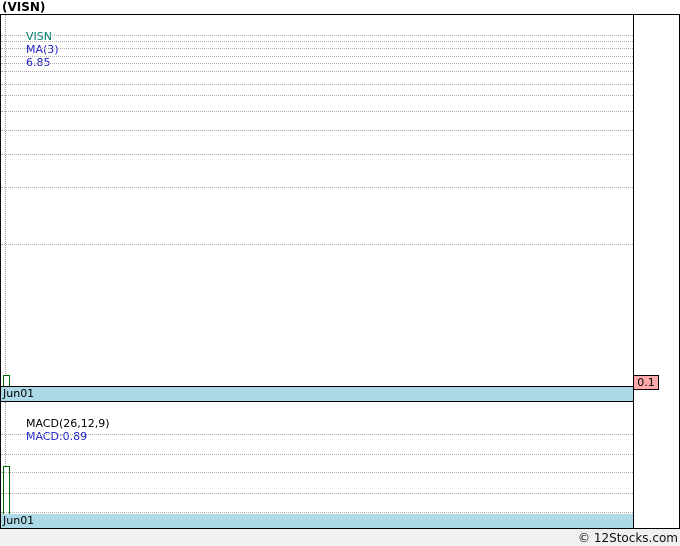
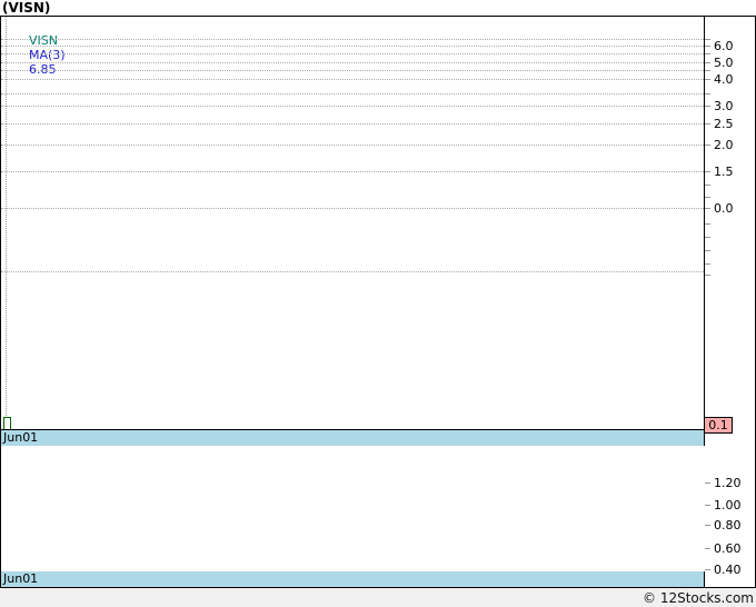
  (VISN)
  VISN MA(3) 6.85
  Jun01
- MACD(26,12,9) MACD:0.89
  Jun01
+ 6.0
+ 5.0
+ 4.0
+ 3.0
+ 2.5
+ 2.0
+ 1.5
+ 0.0
+ 1.20
+ 1.00
+ 0.80
+ 0.60
+ 0.40
  0.1
  © 12Stocks.com
